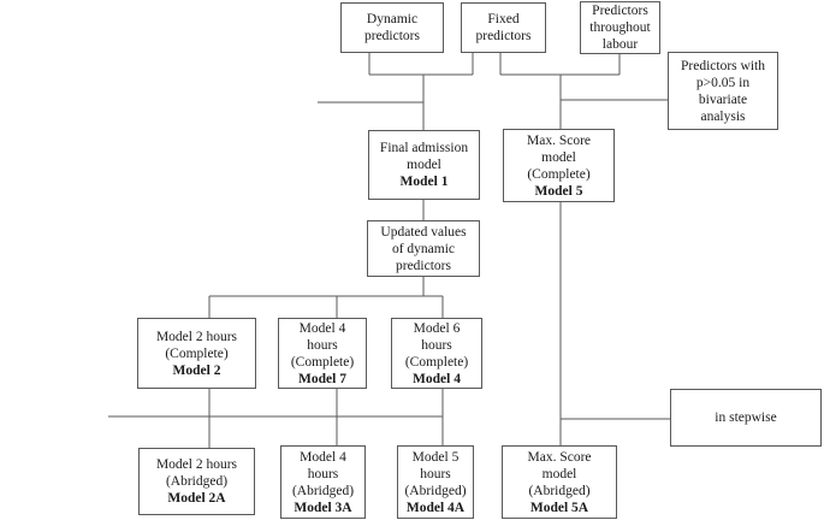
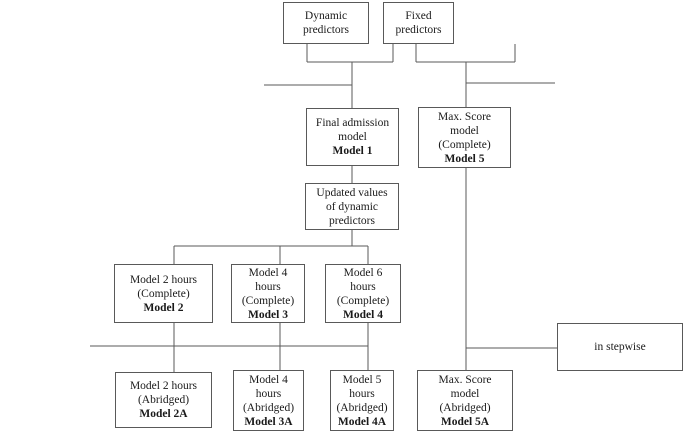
  Dynamic
  predictors
  Fixed
  predictors
- Predictors
- throughout
- labour
- Predictors with
- p>0.05 in
- bivariate
- analysis
  Final admission
  model
  Model 1
  Max. Score
  model
  (Complete)
  Model 5
  Updated values
  of dynamic
  predictors
  Model 2 hours
  (Complete)
  Model 2
  Model 4
  hours
  (Complete)
- Model 7
+ Model 3
  Model 6
  hours
  (Complete)
  Model 4
  in stepwise
  Model 2 hours
  (Abridged)
  Model 2A
  Model 4
  hours
  (Abridged)
  Model 3A
  Model 5
  hours
  (Abridged)
  Model 4A
  Max. Score
  model
  (Abridged)
  Model 5A
